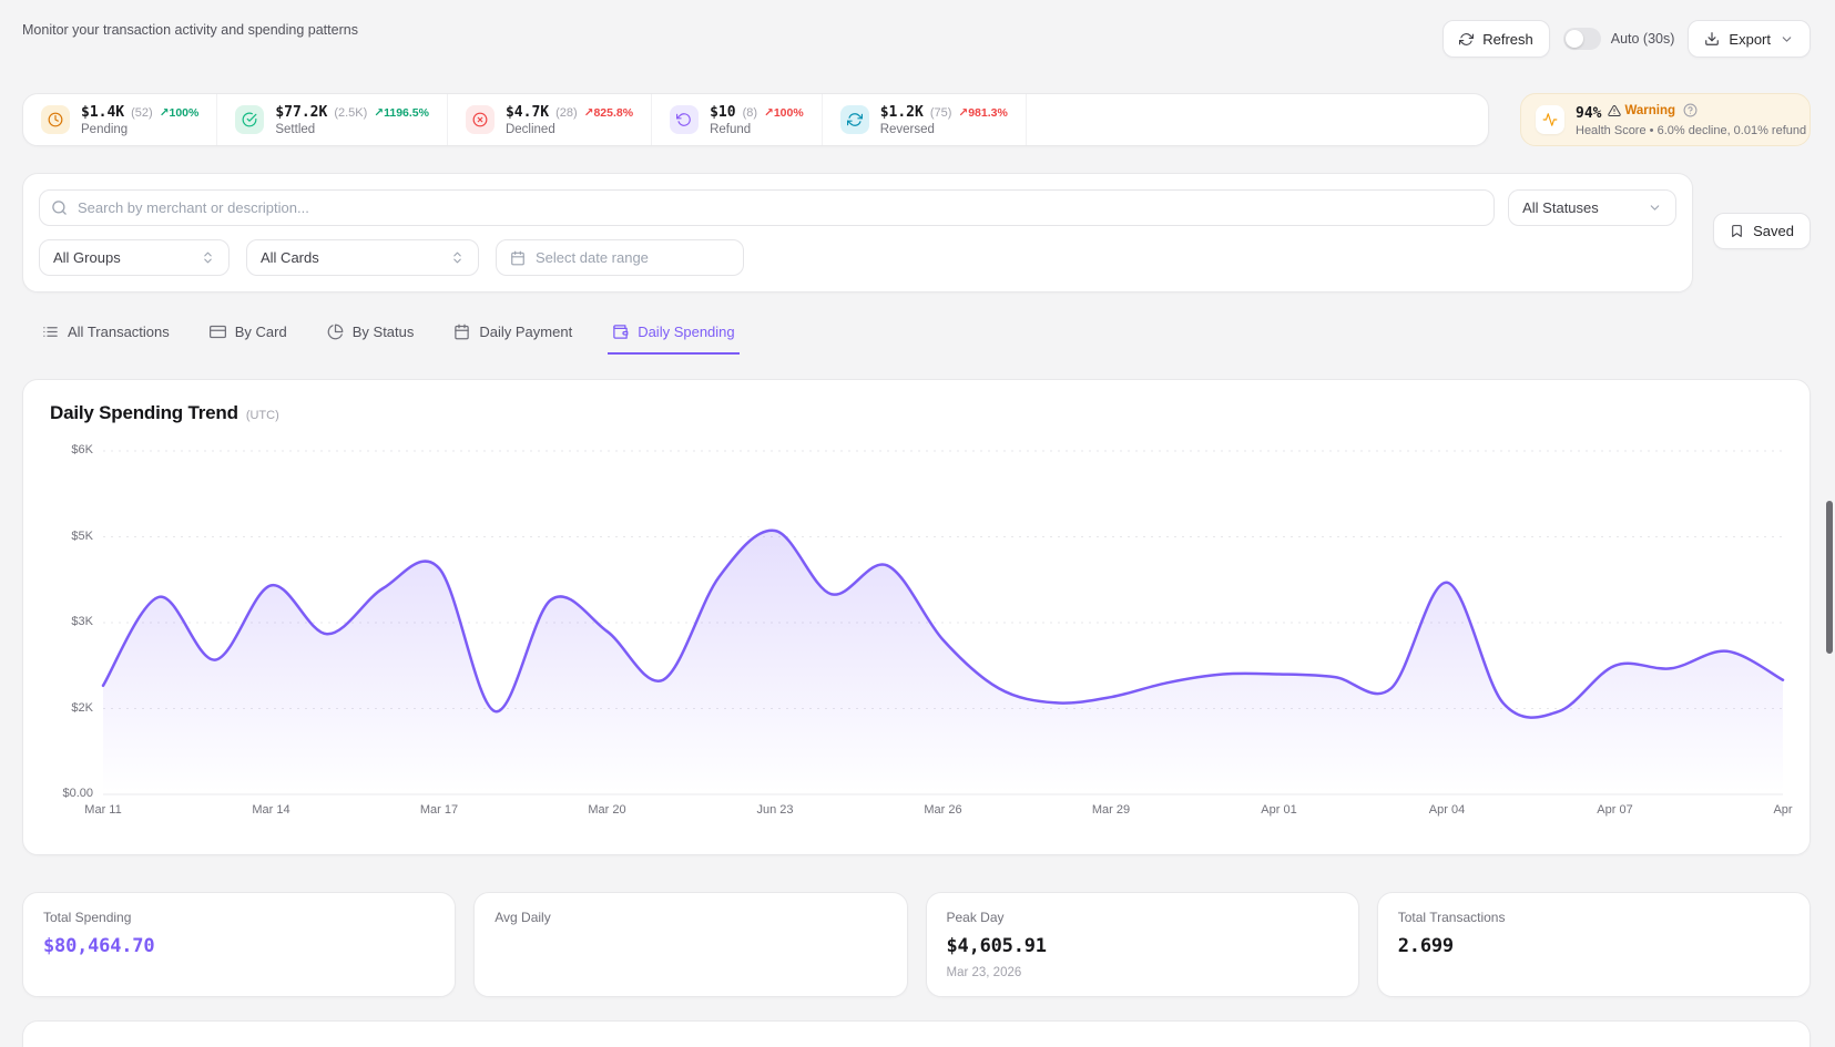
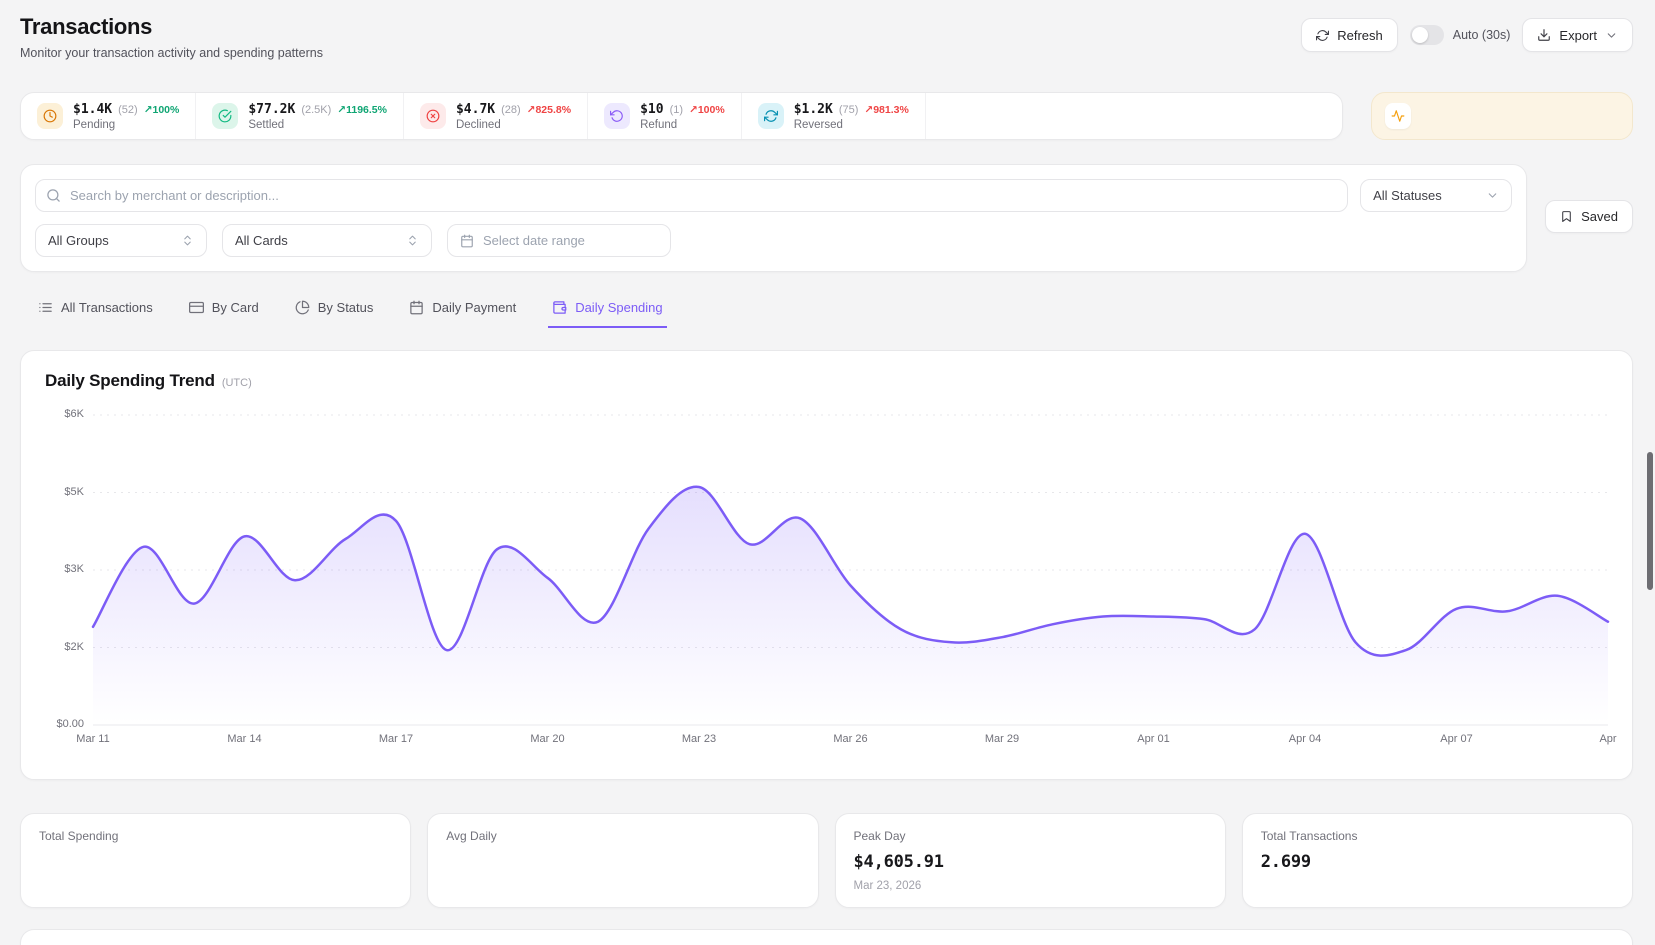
+ Transactions
  Monitor your transaction activity and spending patterns
  Refresh
  Auto (30s)
  Export
  $1.4K
  (52)
  ↗100%
  Pending
  $77.2K
  (2.5K)
  ↗1196.5%
  Settled
  $4.7K
  (28)
  ↗825.8%
  Declined
  $10
- (8)
+ (1)
  ↗100%
  Refund
  $1.2K
  (75)
  ↗981.3%
  Reversed
- 94%
- Warning
- Health Score • 6.0% decline, 0.01% refund
  Search by merchant or description...
  All Statuses
  All Groups
  All Cards
  Select date range
  Saved
  All Transactions
  By Card
  By Status
  Daily Payment
  Daily Spending
  Daily Spending Trend
  (UTC)
  $0.00
  $2K
  $3K
  $5K
  $6K
  Mar 11
  Mar 14
  Mar 17
  Mar 20
- Jun 23
+ Mar 23
  Mar 26
  Mar 29
  Apr 01
  Apr 04
  Apr 07
  Apr
  Total Spending
- $80,464.70
  Avg Daily
  Peak Day
  $4,605.91
  Mar 23, 2026
  Total Transactions
  2.699
